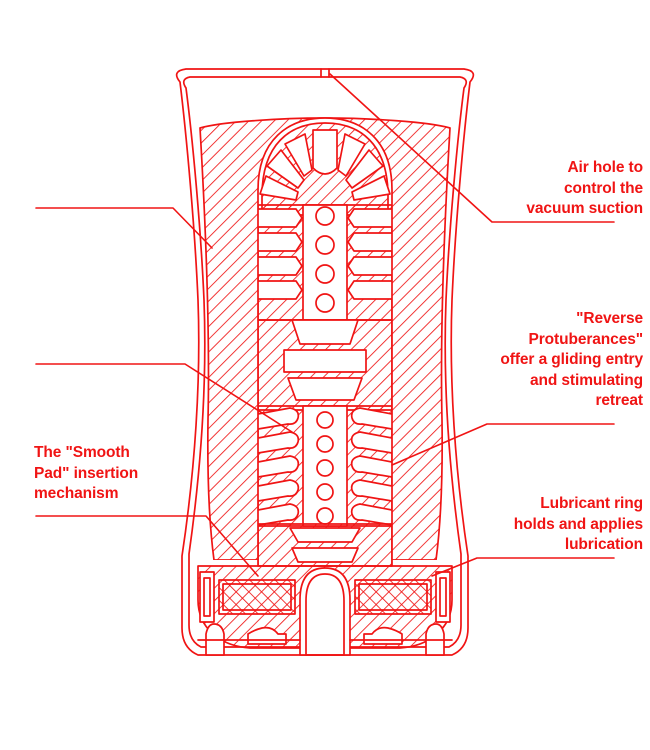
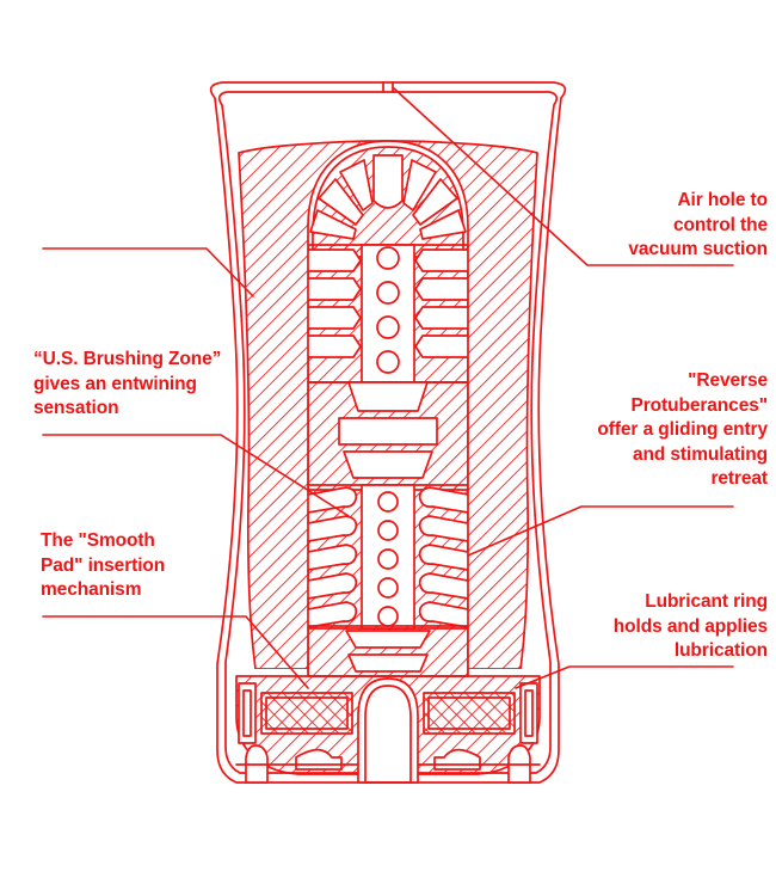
+ “U.S. Brushing Zone”
+ gives an entwining
+ sensation
  The "Smooth
  Pad" insertion
  mechanism
  Air hole to
  control the
  vacuum suction
  "Reverse
  Protuberances"
  offer a gliding entry
  and stimulating
  retreat
  Lubricant ring
  holds and applies
  lubrication
